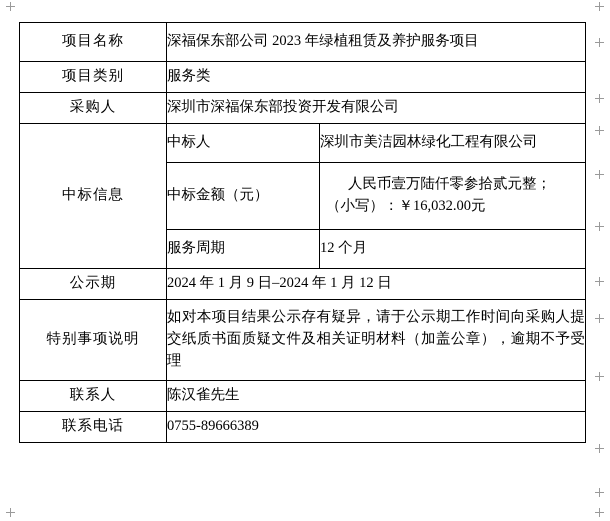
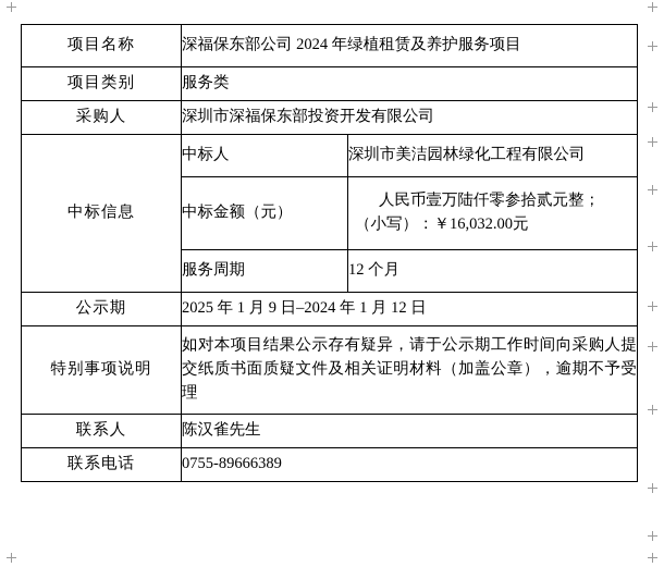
- 项目名称	深福保东部公司 2023 年绿植租赁及养护服务项目
+ 项目名称	深福保东部公司 2024 年绿植租赁及养护服务项目
  项目类别	服务类
  采购人	深圳市深福保东部投资开发有限公司
  中标信息	中标人	深圳市美洁园林绿化工程有限公司
  中标金额（元）	人民币壹万陆仟零参拾贰元整； （小写）：￥16,032.00元
  服务周期	12 个月
- 公示期	2024 年 1 月 9 日–2024 年 1 月 12 日
+ 公示期	2025 年 1 月 9 日–2024 年 1 月 12 日
  特别事项说明	如对本项目结果公示存有疑异，请于公示期工作时间向采购人提交纸质书面质疑文件及相关证明材料（加盖公章），逾期不予受理
  联系人	陈汉雀先生
  联系电话	0755-89666389
